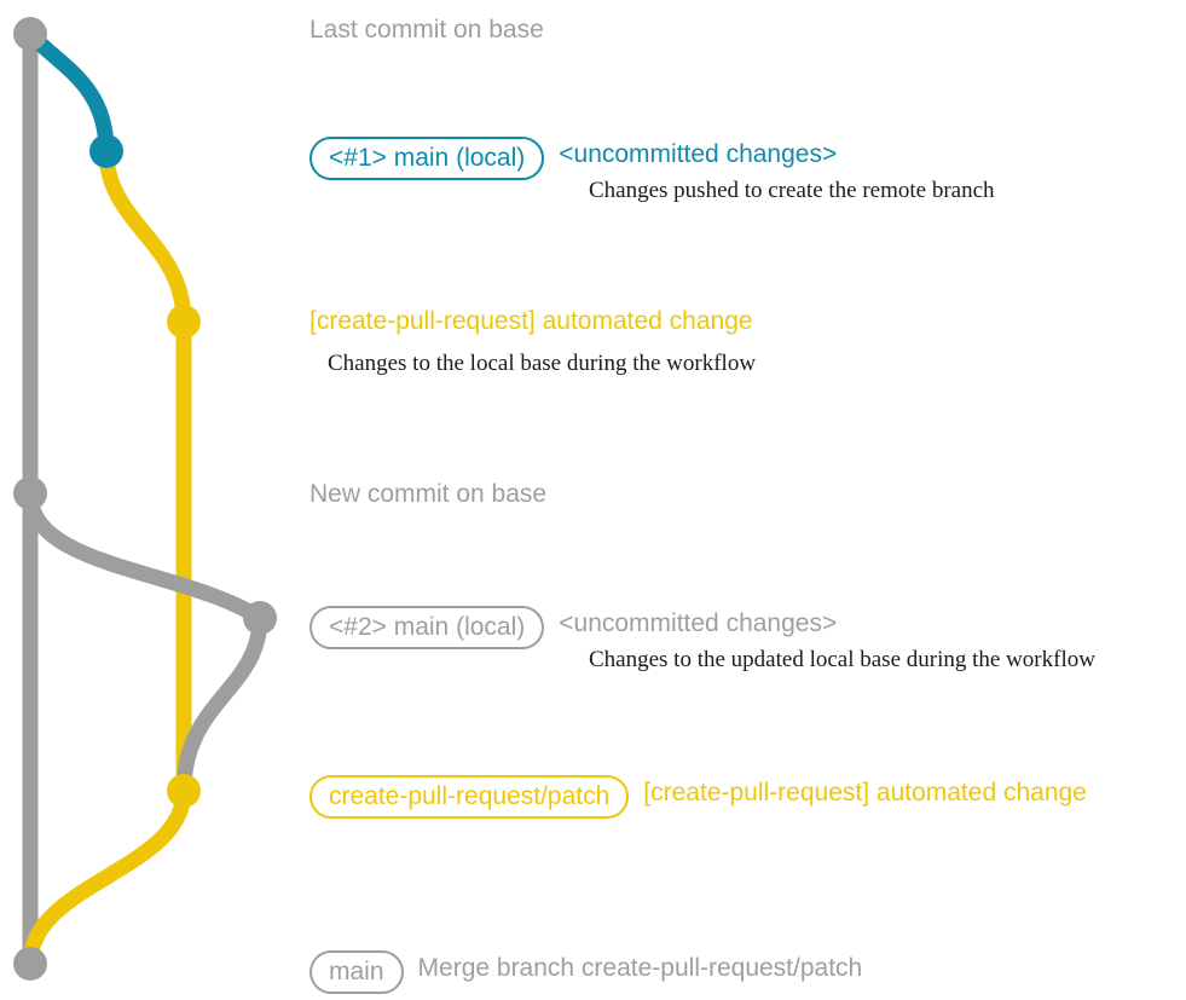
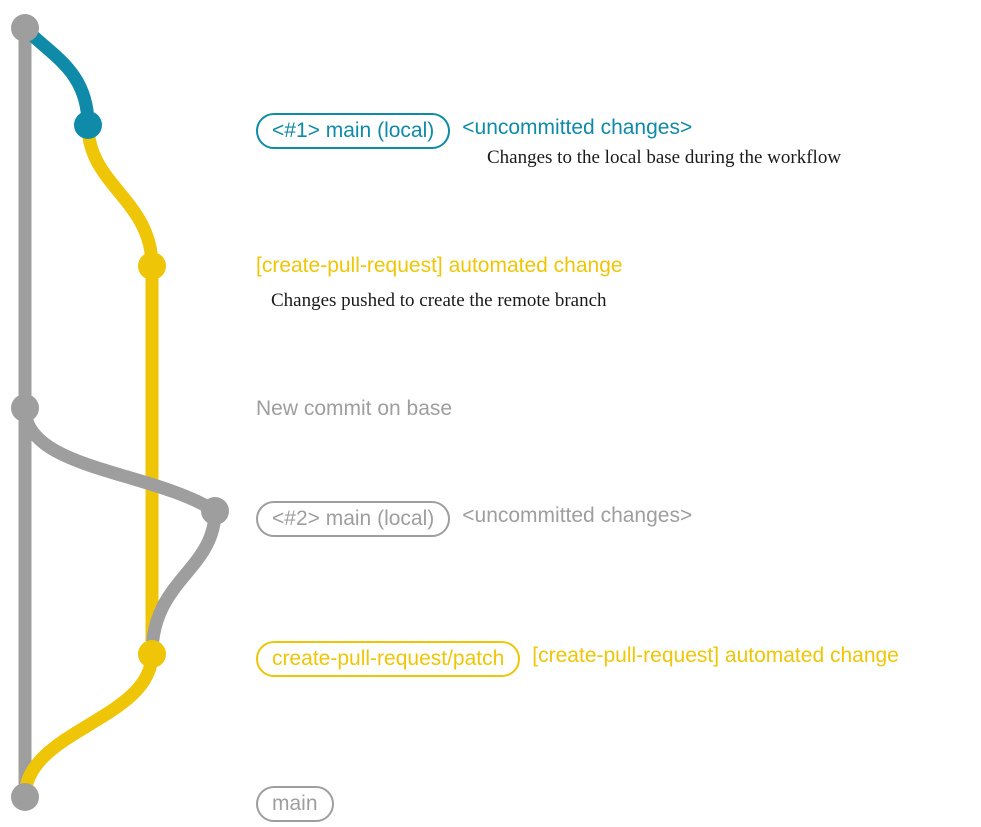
- Last commit on base
  <#1> main (local)
  <uncommitted changes>
- Changes pushed to create the remote branch
+ Changes to the local base during the workflow
  [create-pull-request] automated change
- Changes to the local base during the workflow
+ Changes pushed to create the remote branch
  New commit on base
  <#2> main (local)
  <uncommitted changes>
- Changes to the updated local base during the workflow
  create-pull-request/patch
  [create-pull-request] automated change
  main
- Merge branch create-pull-request/patch
